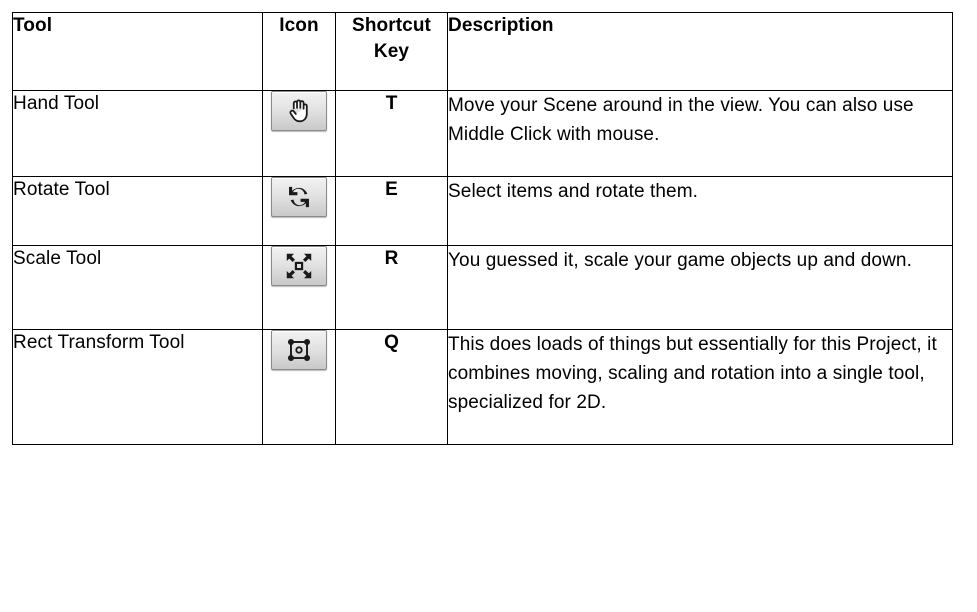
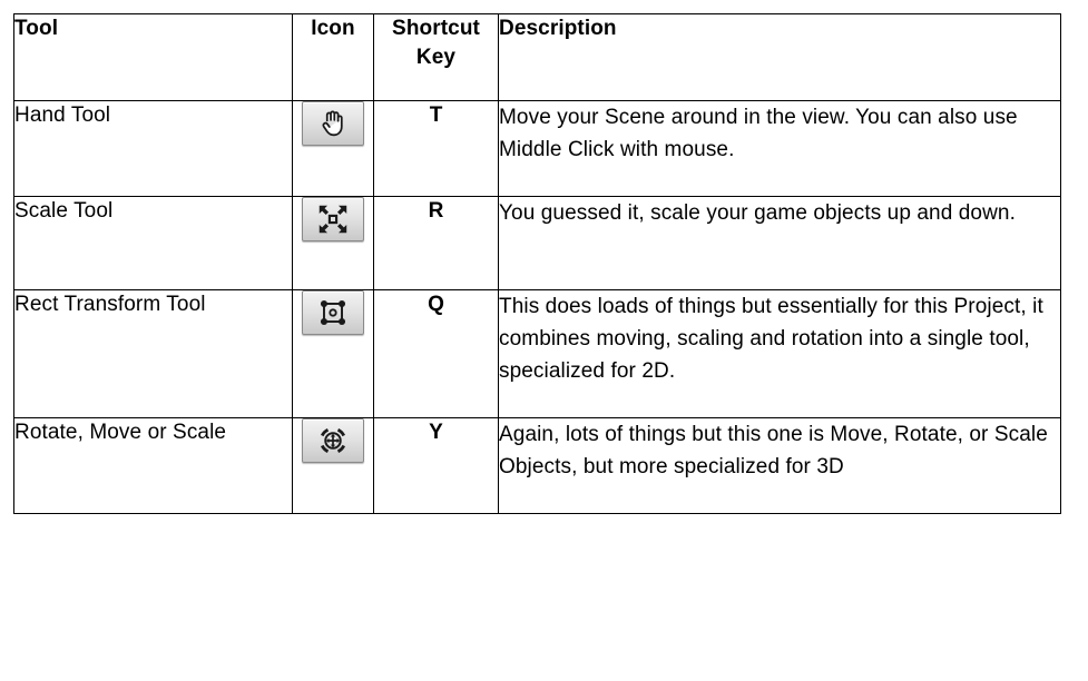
  Tool	Icon	Shortcut Key	Description
  Hand Tool		T	Move your Scene around in the view. You can also use Middle Click with mouse.
- Rotate Tool		E	Select items and rotate them.
  Scale Tool		R	You guessed it, scale your game objects up and down.
  Rect Transform Tool		Q	This does loads of things but essentially for this Project, it combines moving, scaling and rotation into a single tool, specialized for 2D.
+ Rotate, Move or Scale		Y	Again, lots of things but this one is Move, Rotate, or Scale Objects, but more specialized for 3D
